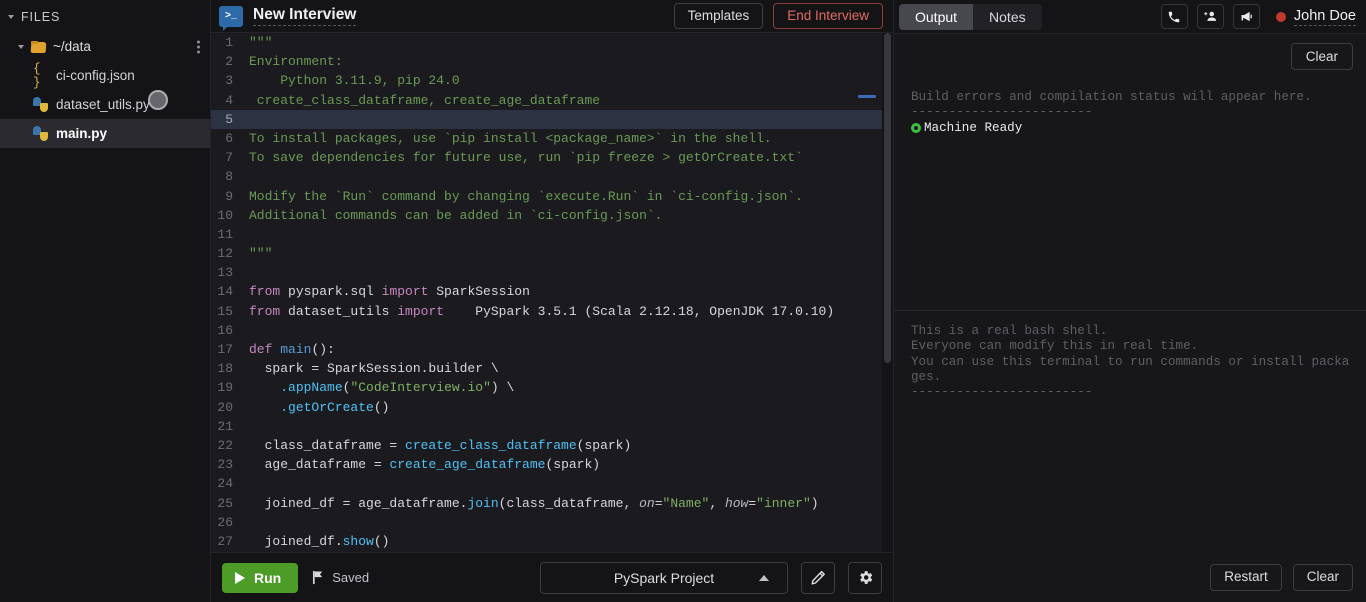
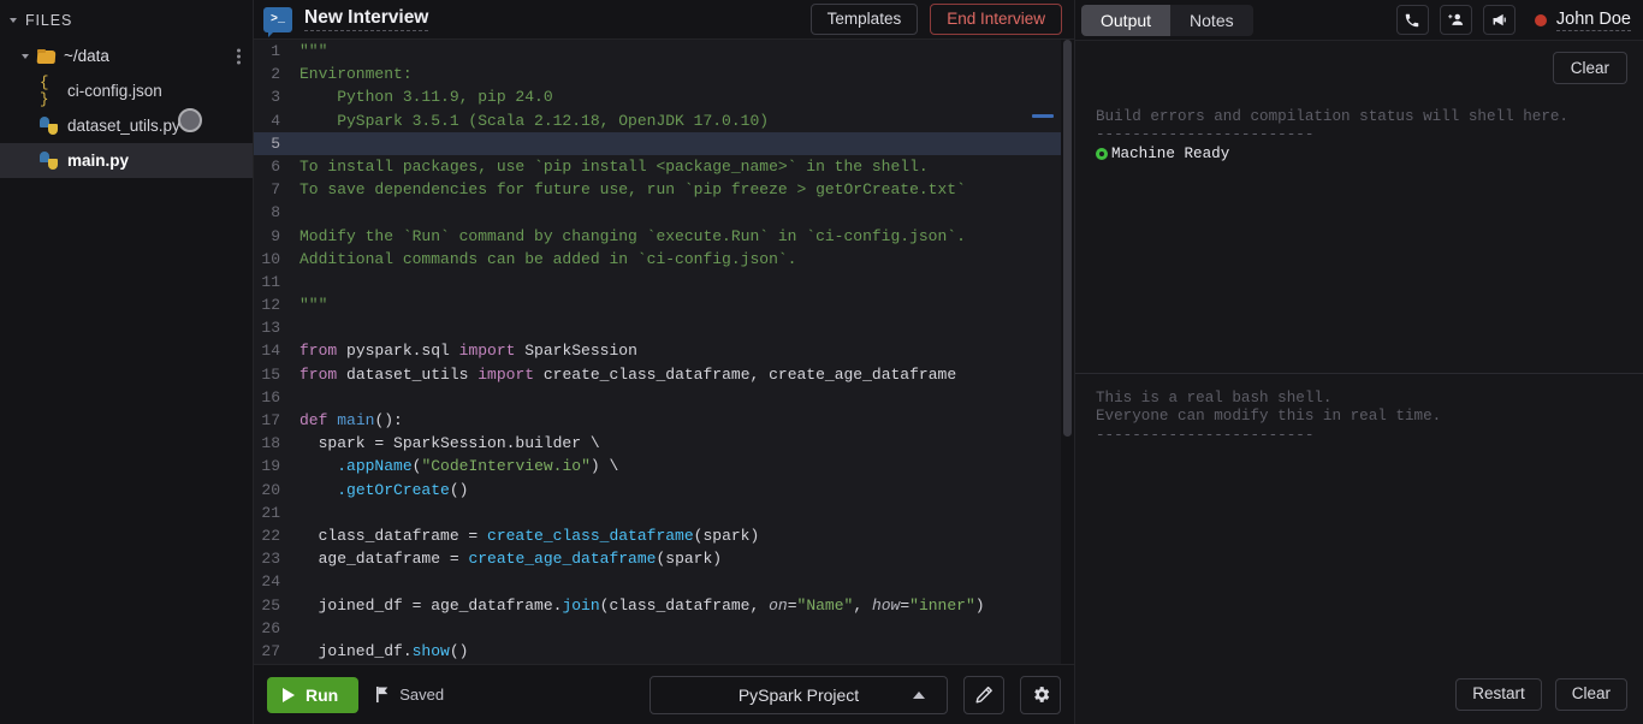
  FILES
  ~/data
  { }
  ci-config.json
  dataset_utils.py
  main.py
  >_
  New Interview
  Templates
  End Interview
  1
  """
  2
  Environment:
  3
  Python 3.11.9, pip 24.0
  4
- create_class_dataframe, create_age_dataframe
+ PySpark 3.5.1 (Scala 2.12.18, OpenJDK 17.0.10)
  5
  6
  To install packages, use `pip install <package_name>` in the shell.
  7
  To save dependencies for future use, run `pip freeze > getOrCreate.txt`
  8
  9
  Modify the `Run` command by changing `execute.Run` in `ci-config.json`.
  10
  Additional commands can be added in `ci-config.json`.
  11
  12
  """
  13
  14
  from pyspark.sql import SparkSession
  15
- from dataset_utils import PySpark 3.5.1 (Scala 2.12.18, OpenJDK 17.0.10)
+ from dataset_utils import create_class_dataframe, create_age_dataframe
  16
  17
  def main():
  18
  spark = SparkSession.builder \
  19
  .appName("CodeInterview.io") \
  20
  .getOrCreate()
  21
  22
  class_dataframe = create_class_dataframe(spark)
  23
  age_dataframe = create_age_dataframe(spark)
  24
  25
  joined_df = age_dataframe.join(class_dataframe, on="Name", how="inner")
  26
  27
  joined_df.show()
  Run
  Saved
  PySpark Project
  Output
  Notes
  John Doe
  Clear
- Build errors and compilation status will appear here.
+ Build errors and compilation status will shell here.
  ------------------------
  Machine Ready
  This is a real bash shell.
  Everyone can modify this in real time.
- You can use this terminal to run commands or install packages.
  ------------------------
  Restart
  Clear
